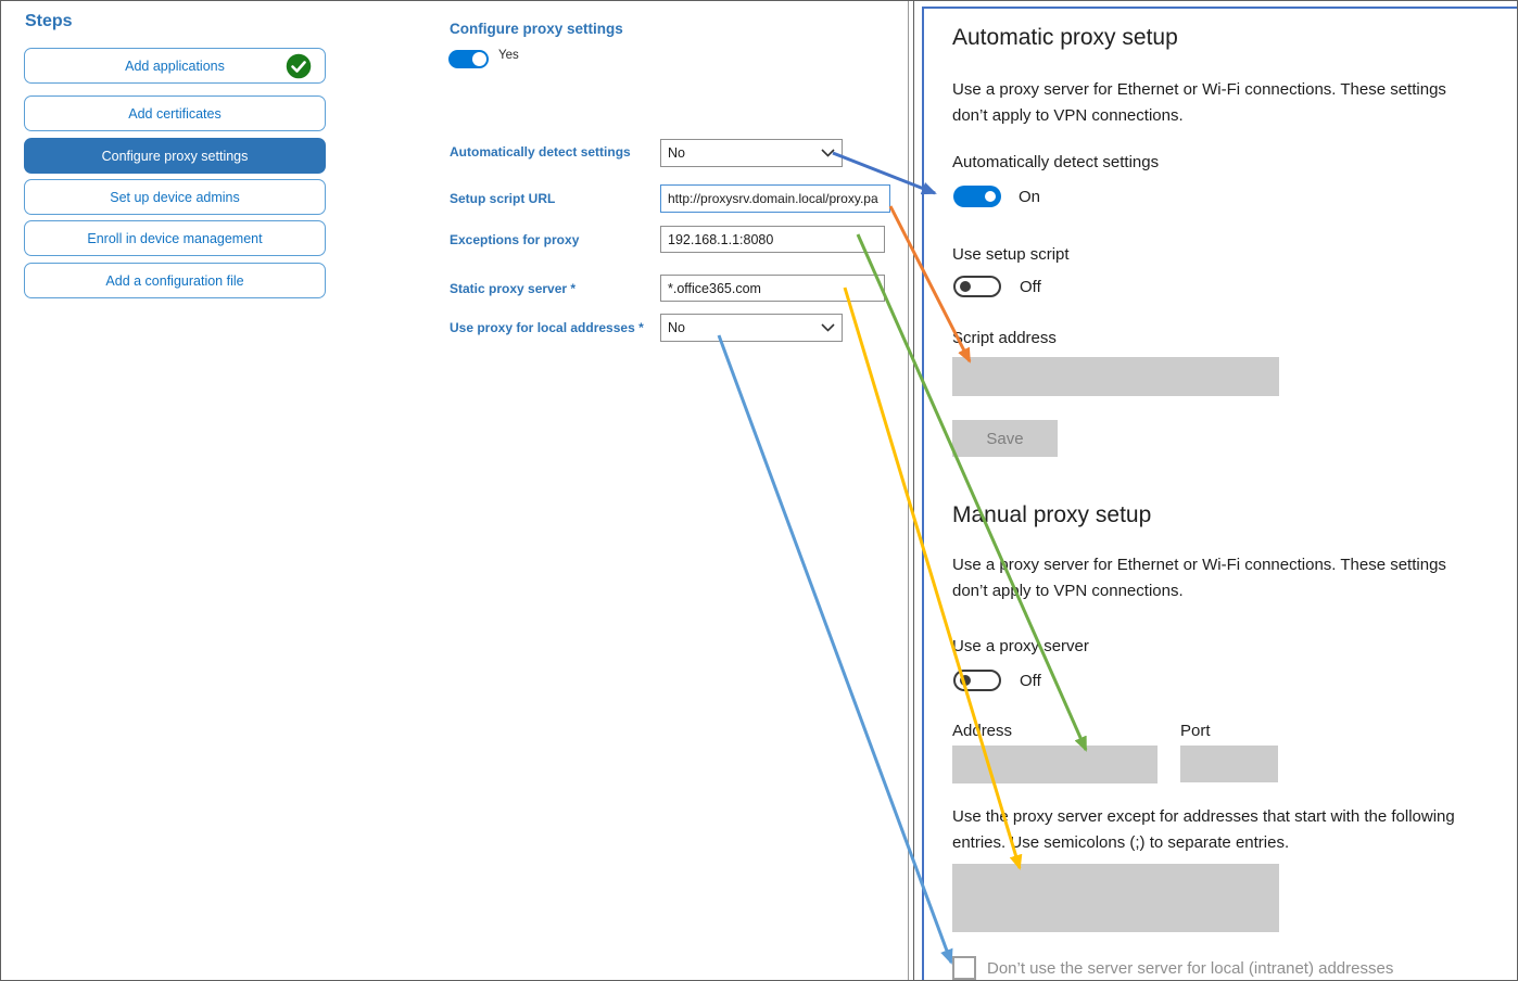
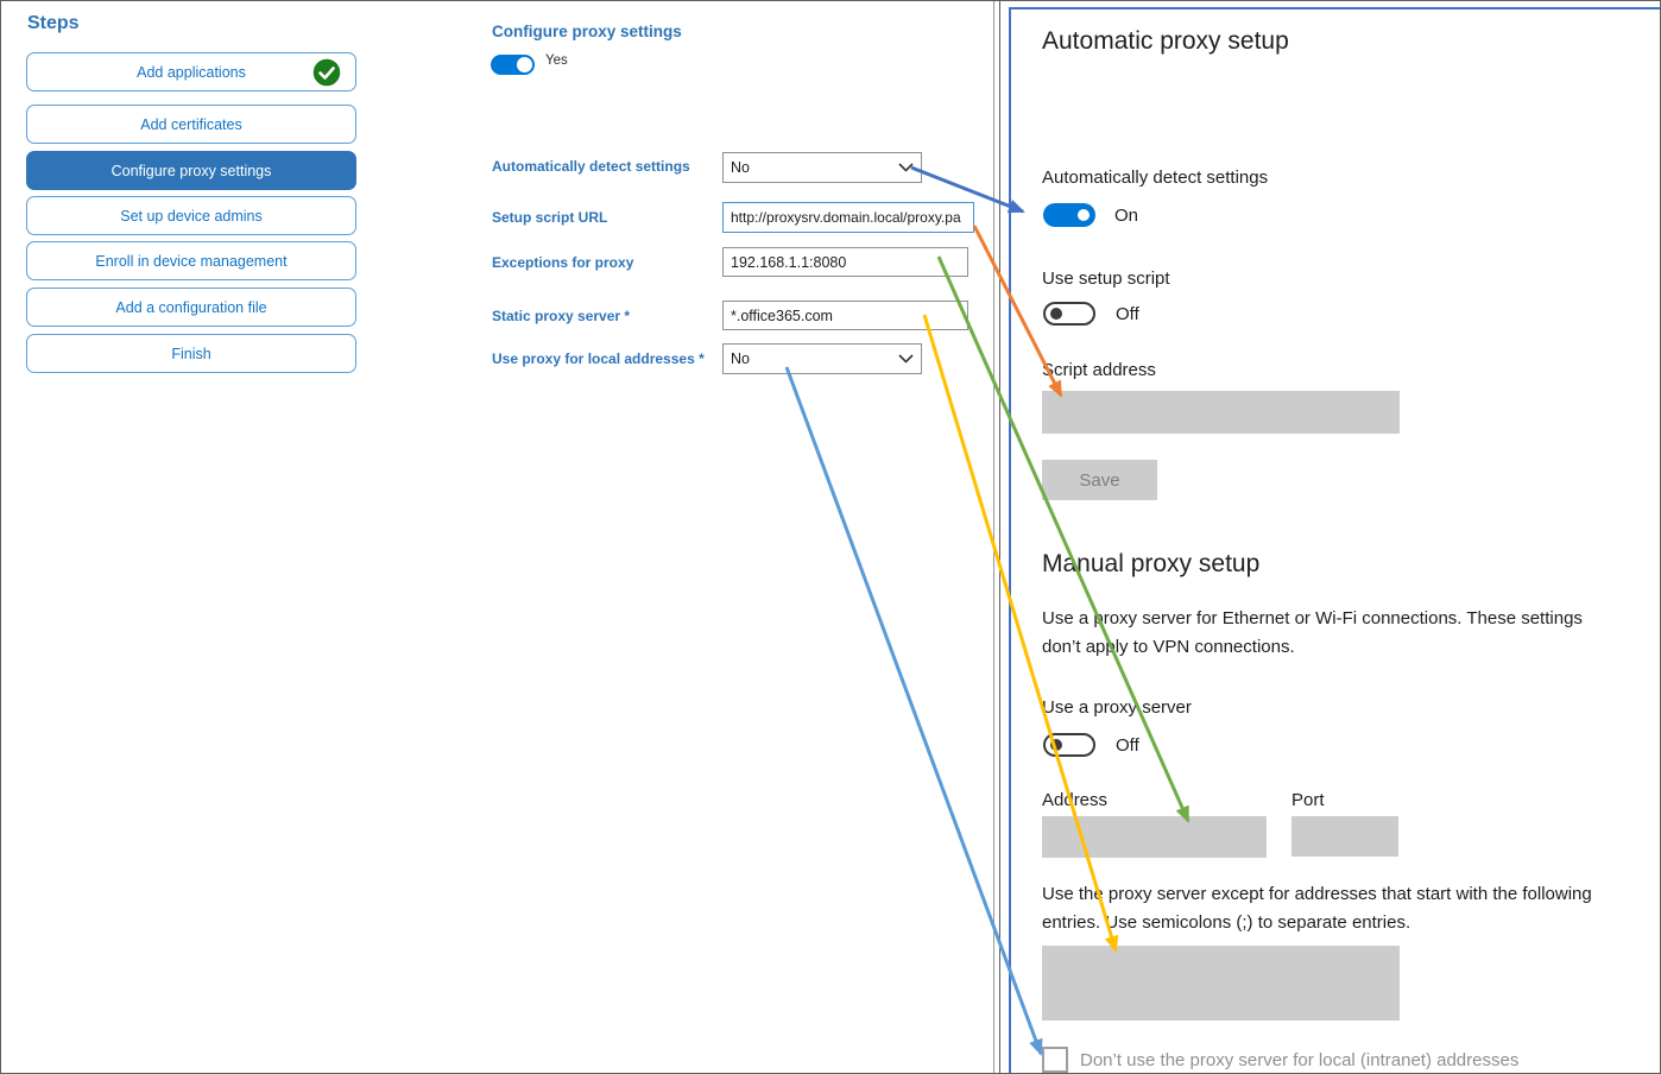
  Steps
  Add applications
  Add certificates
  Configure proxy settings
  Set up device admins
  Enroll in device management
  Add a configuration file
+ Finish
  Configure proxy settings
  Yes
  Automatically detect settings
  No
  Setup script URL
  http://proxysrv.domain.local/proxy.pa
  Exceptions for proxy
  192.168.1.1:8080
  Static proxy server *
  *.office365.com
  Use proxy for local addresses *
  No
  Automatic proxy setup
- Use a proxy server for Ethernet or Wi-Fi connections. These settings don’t apply to VPN connections.
  Automatically detect settings
  On
  Use setup script
  Off
  cript address
  Save
  Manual proxy setup
  Use aroxy server for Ethernet or Wi-Fi connections. These settings don’t aply to VPN connections.
  Use a proxy server
  Off
  Adress
  Port
  Use th proxy server except for addresses that start with the following entries. Use semicolons (;) to separate entries.
- Don’t use the server server for local (intranet) addresses
+ Don’t use the proxy server for local (intranet) addresses
